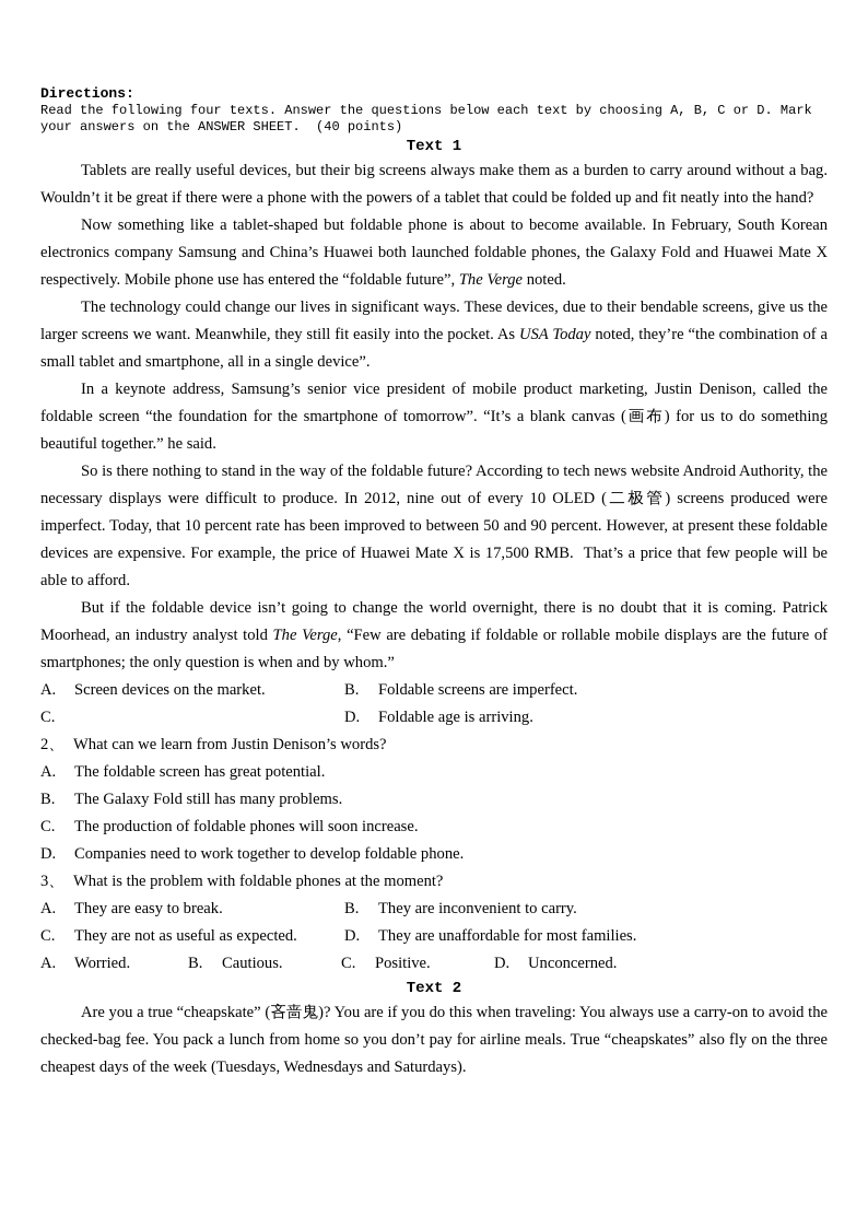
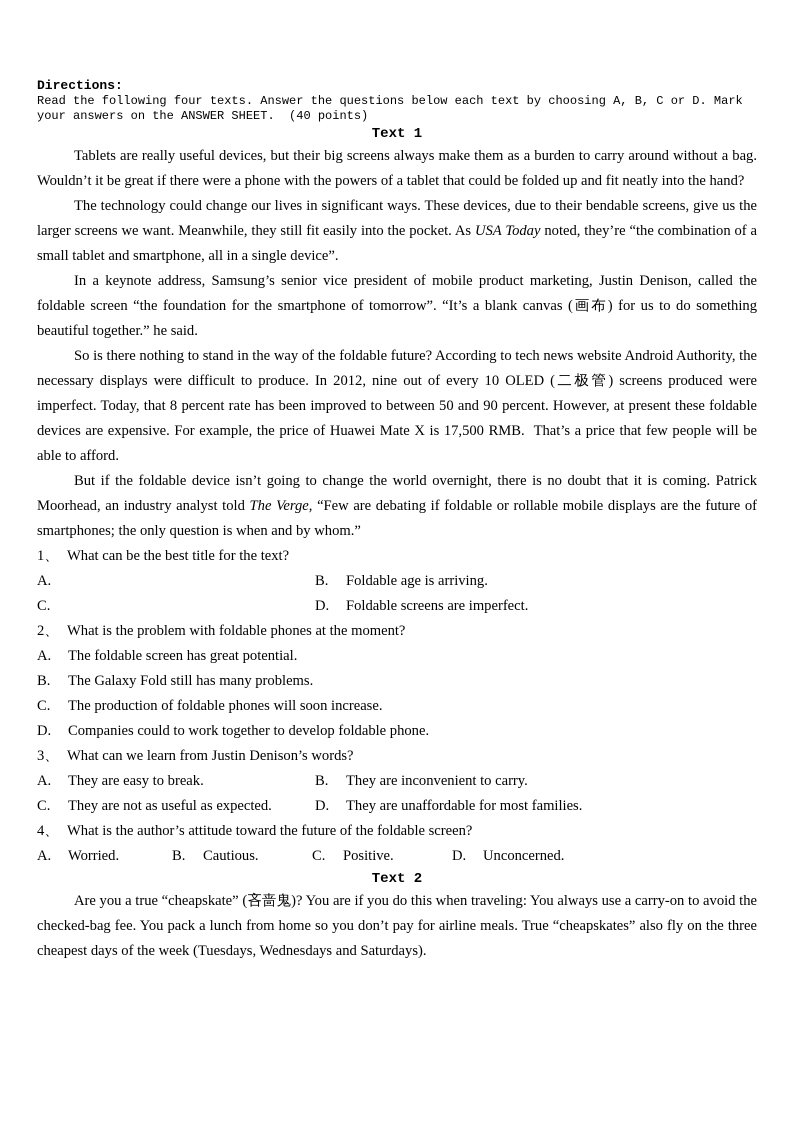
  Directions:
  Read the following four texts. Answer the questions below each text by choosing A, B, C or D. Mark
  your answers on the ANSWER SHEET. (40 points)
  Text 1
  Tablets are really useful devices, but their big screens always make them as a burden to carry around without a bag. Wouldn’t it be great if there were a phone with the powers of a tablet that could be folded up and fit neatly into the hand?
- Now something like a tablet-shaped but foldable phone is about to become available. In February, South Korean electronics company Samsung and China’s Huawei both launched foldable phones, the Galaxy Fold and Huawei Mate X respectively. Mobile phone use has entered the “foldable future”, The Verge noted.
  The technology could change our lives in significant ways. These devices, due to their bendable screens, give us the larger screens we want. Meanwhile, they still fit easily into the pocket. As USA Today noted, they’re “the combination of a small tablet and smartphone, all in a single device”.
  In a keynote address, Samsung’s senior vice president of mobile product marketing, Justin Denison, called the foldable screen “the foundation for the smartphone of tomorrow”. “It’s a blank canvas (画布) for us to do something beautiful together.” he said.
- So is there nothing to stand in the way of the foldable future? According to tech news website Android Authority, the necessary displays were difficult to produce. In 2012, nine out of every 10 OLED (二极管) screens produced were imperfect. Today, that 10 percent rate has been improved to between 50 and 90 percent. However, at present these foldable devices are expensive. For example, the price of Huawei Mate X is 17,500 RMB. That’s a price that few people will be able to afford.
+ So is there nothing to stand in the way of the foldable future? According to tech news website Android Authority, the necessary displays were difficult to produce. In 2012, nine out of every 10 OLED (二极管) screens produced were imperfect. Today, that 8 percent rate has been improved to between 50 and 90 percent. However, at present these foldable devices are expensive. For example, the price of Huawei Mate X is 17,500 RMB. That’s a price that few people will be able to afford.
  But if the foldable device isn’t going to change the world overnight, there is no doubt that it is coming. Patrick Moorhead, an industry analyst told The Verge, “Few are debating if foldable or rollable mobile displays are the future of smartphones; the only question is when and by whom.”
+ 1、 What can be the best title for the text?
  A.
- Screen devices on the market.
  B.
- Foldable screens are imperfect.
+ Foldable age is arriving.
  C.
  D.
- Foldable age is arriving.
+ Foldable screens are imperfect.
- 2、 What can we learn from Justin Denison’s words?
+ 2、 What is the problem with foldable phones at the moment?
  A.
  The foldable screen has great potential.
  B.
  The Galaxy Fold still has many problems.
  C.
  The production of foldable phones will soon increase.
  D.
- Companies need to work together to develop foldable phone.
+ Companies could to work together to develop foldable phone.
- 3、 What is the problem with foldable phones at the moment?
+ 3、 What can we learn from Justin Denison’s words?
  A.
  They are easy to break.
  B.
  They are inconvenient to carry.
  C.
  They are not as useful as expected.
  D.
  They are unaffordable for most families.
+ 4、 What is the author’s attitude toward the future of the foldable screen?
  A.
  Worried.
  B.
  Cautious.
  C.
  Positive.
  D.
  Unconcerned.
  Text 2
  Are you a true “cheapskate” (吝啬鬼)? You are if you do this when traveling: You always use a carry-on to avoid the checked-bag fee. You pack a lunch from home so you don’t pay for airline meals. True “cheapskates” also fly on the three cheapest days of the week (Tuesdays, Wednesdays and Saturdays).
